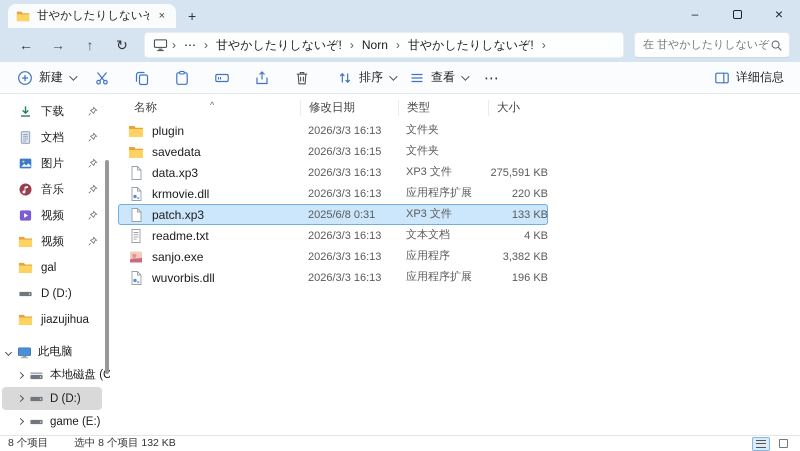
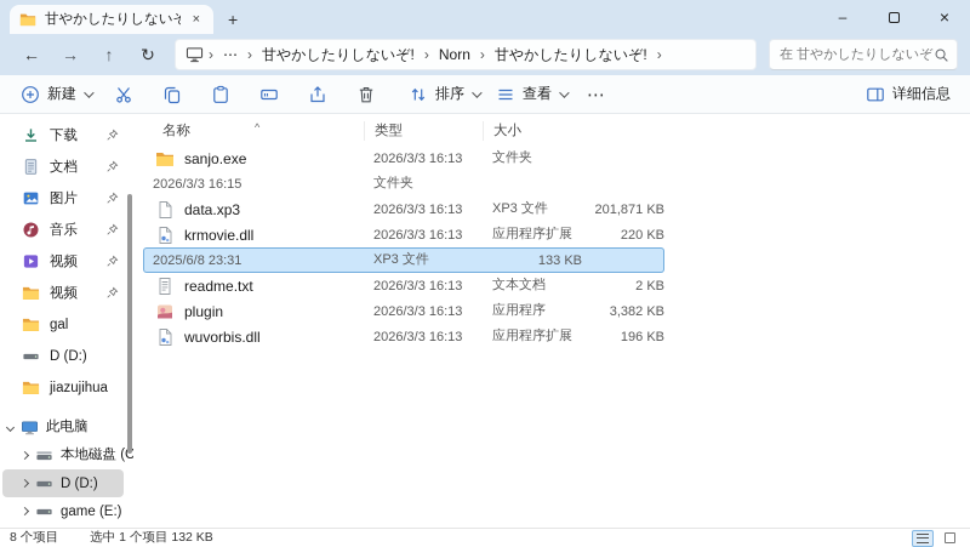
  甘やかしたりしないぞ
  ×
  +
  –
  ×
  ←
  →
  ↑
  ↻
  ›
  ⋯
  ›
  甘やかしたりしないぞ!
  ›
  Norn
  ›
  甘やかしたりしないぞ!
  ›
  在 甘やかしたりしないぞ
  新建
  排序
  查看
  ⋯
  详细信息
  下载
  文档
  图片
  音乐
  视频
  视频
  gal
  D (D:)
  jiazujihua
  此电脑
  本地磁盘 (C
  D (D:)
  game (E:)
  名称
  ^
- 修改日期
  类型
  大小
- plugin
+ sanjo.exe
  2026/3/3 16:13
  文件夹
- savedata
  2026/3/3 16:15
  文件夹
  data.xp3
  2026/3/3 16:13
  XP3 文件
- 275,591 KB
+ 201,871 KB
  krmovie.dll
  2026/3/3 16:13
  应用程序扩展
  220 KB
- patch.xp3
- 2025/6/8 0:31
+ 2025/6/8 23:31
  XP3 文件
  133 KB
  readme.txt
  2026/3/3 16:13
  文本文档
- 4 KB
+ 2 KB
- sanjo.exe
+ plugin
  2026/3/3 16:13
  应用程序
  3,382 KB
  wuvorbis.dll
  2026/3/3 16:13
  应用程序扩展
  196 KB
  8 个项目
- 选中 8 个项目 132 KB
+ 选中 1 个项目 132 KB
